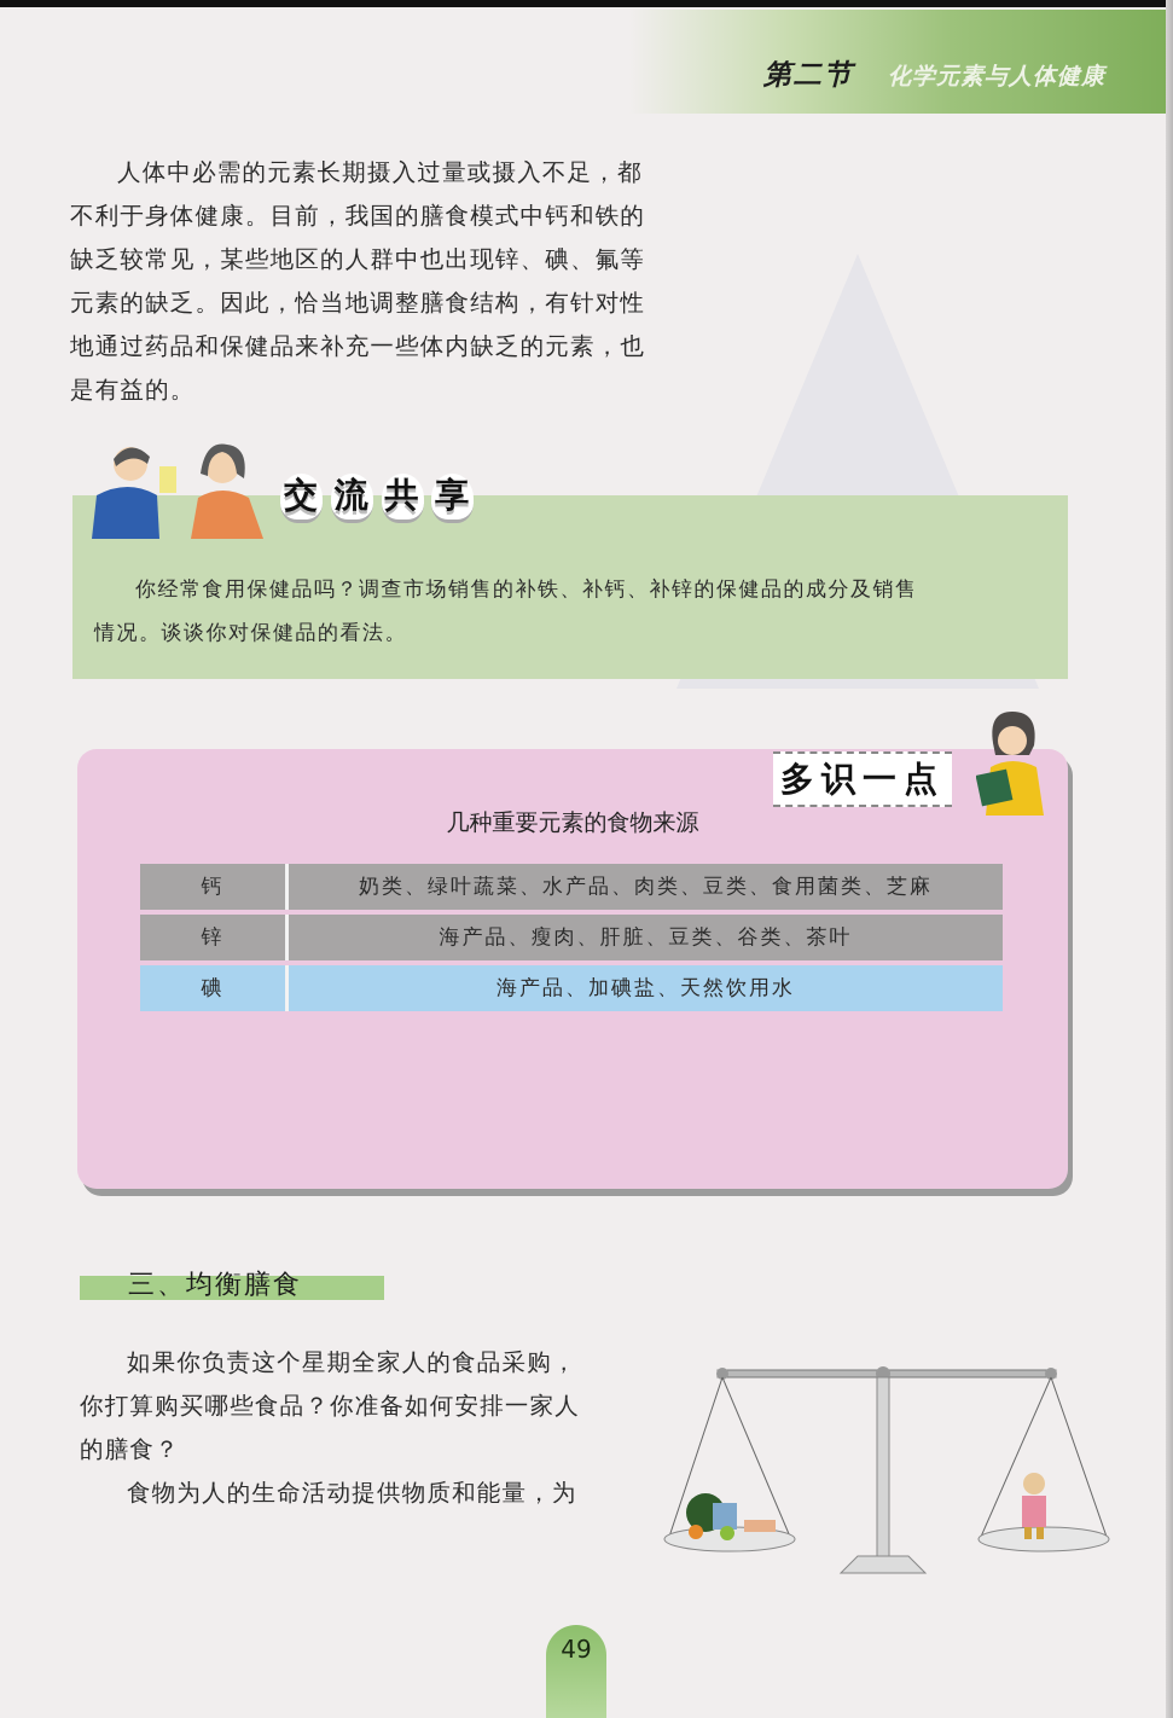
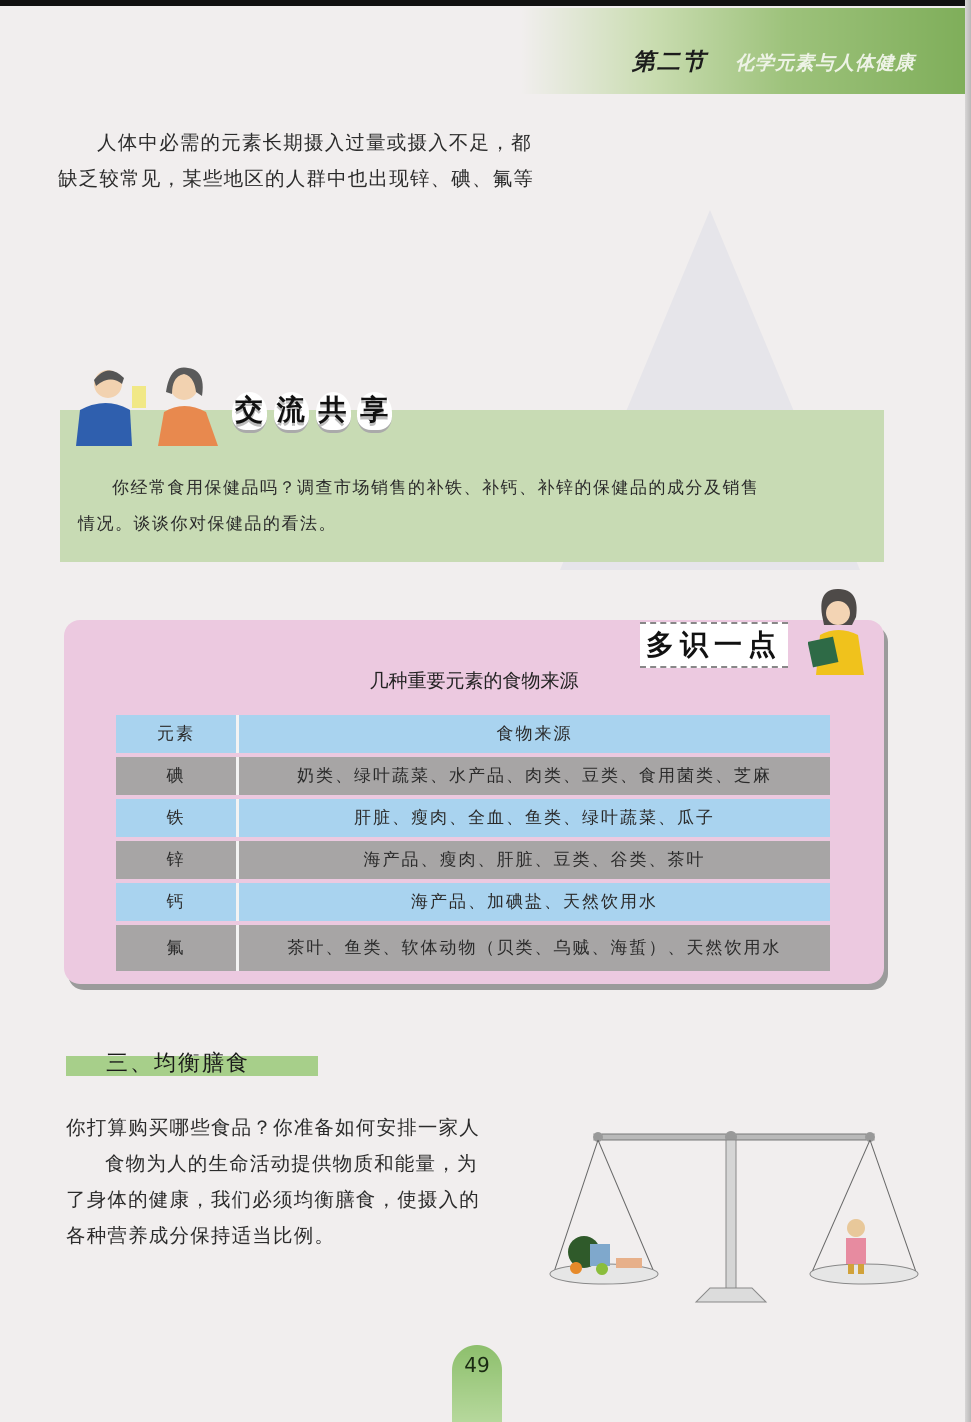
  第二节
  化学元素与人体健康
  人体中必需的元素长期摄入过量或摄入不足，都
- 不利于身体健康。目前，我国的膳食模式中钙和铁的
  缺乏较常见，某些地区的人群中也出现锌、碘、氟等
- 元素的缺乏。因此，恰当地调整膳食结构，有针对性
- 地通过药品和保健品来补充一些体内缺乏的元素，也
- 是有益的。
  交 流 共 享
  你经常食用保健品吗？调查市场销售的补铁、补钙、补锌的保健品的成分及销售
  情况。谈谈你对保健品的看法。
  多识一点
  几种重要元素的食物来源
+ 元素	食物来源
- 钙	奶类、绿叶蔬菜、水产品、肉类、豆类、食用菌类、芝麻
+ 碘	奶类、绿叶蔬菜、水产品、肉类、豆类、食用菌类、芝麻
+ 铁	肝脏、瘦肉、全血、鱼类、绿叶蔬菜、瓜子
  锌	海产品、瘦肉、肝脏、豆类、谷类、茶叶
- 碘	海产品、加碘盐、天然饮用水
+ 钙	海产品、加碘盐、天然饮用水
+ 氟	茶叶、鱼类、软体动物（贝类、乌贼、海蜇）、天然饮用水
  三、均衡膳食
- 如果你负责这个星期全家人的食品采购，
  你打算购买哪些食品？你准备如何安排一家人
- 的膳食？
  食物为人的生命活动提供物质和能量，为
+ 了身体的健康，我们必须均衡膳食，使摄入的
+ 各种营养成分保持适当比例。
  49
